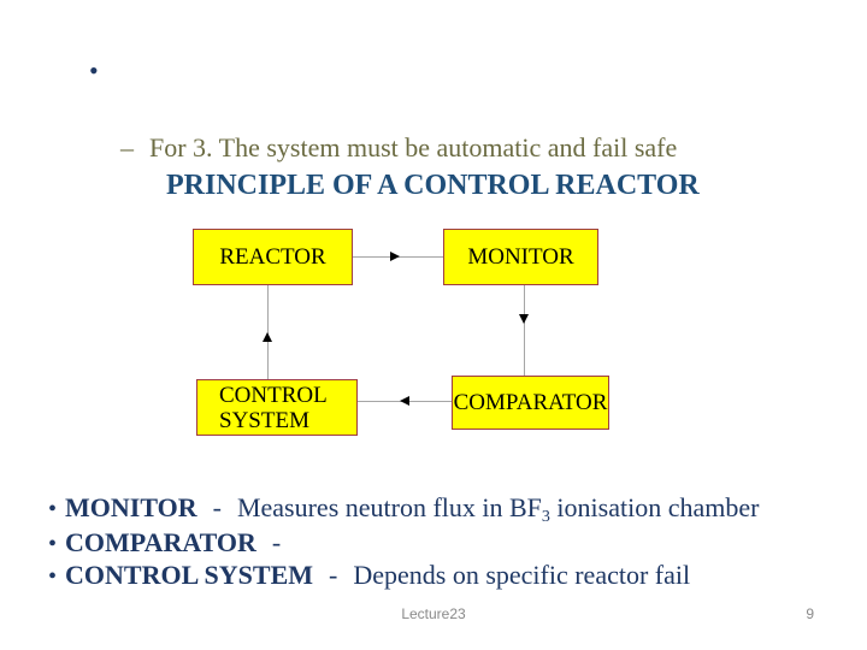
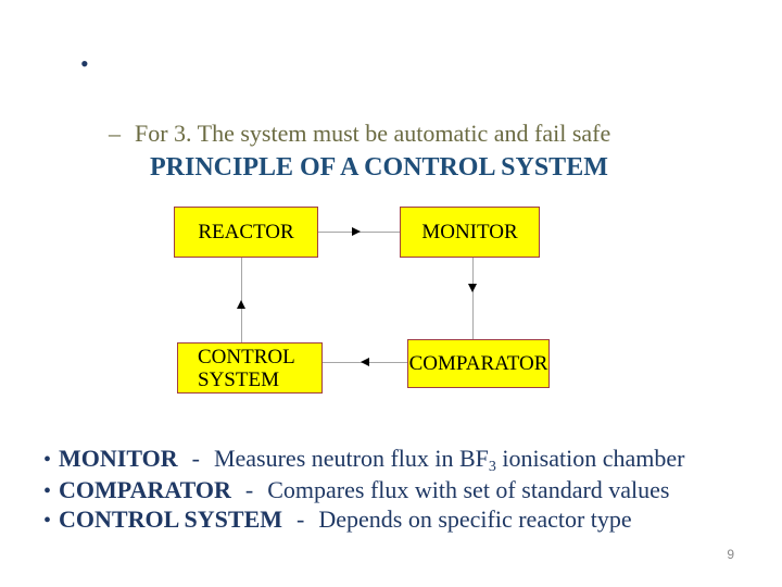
  •
  – For 3. The system must be automatic and fail safe
- PRINCIPLE OF A CONTROL REACTOR
+ PRINCIPLE OF A CONTROL SYSTEM
  REACTOR
  MONITOR
  CONTROL
  SYSTEM
  COMPARATOR
  •
  MONITOR
  -
  Measures neutron flux in BF3 ionisation chamber
  •
  COMPARATOR
  -
+ Compares flux with set of standard values
  •
  CONTROL SYSTEM
  -
- Depends on specific reactor fail
+ Depends on specific reactor type
- Lecture23
  9
